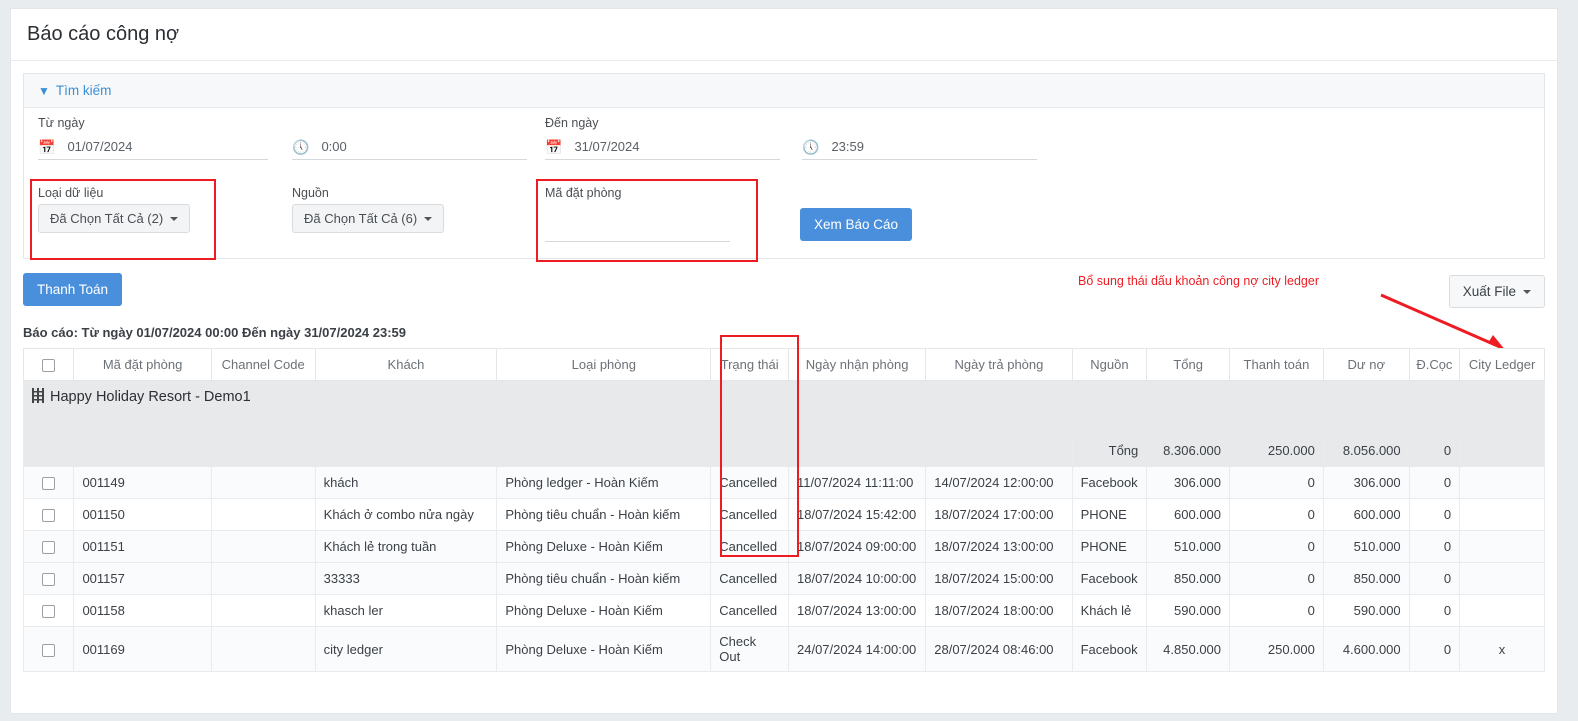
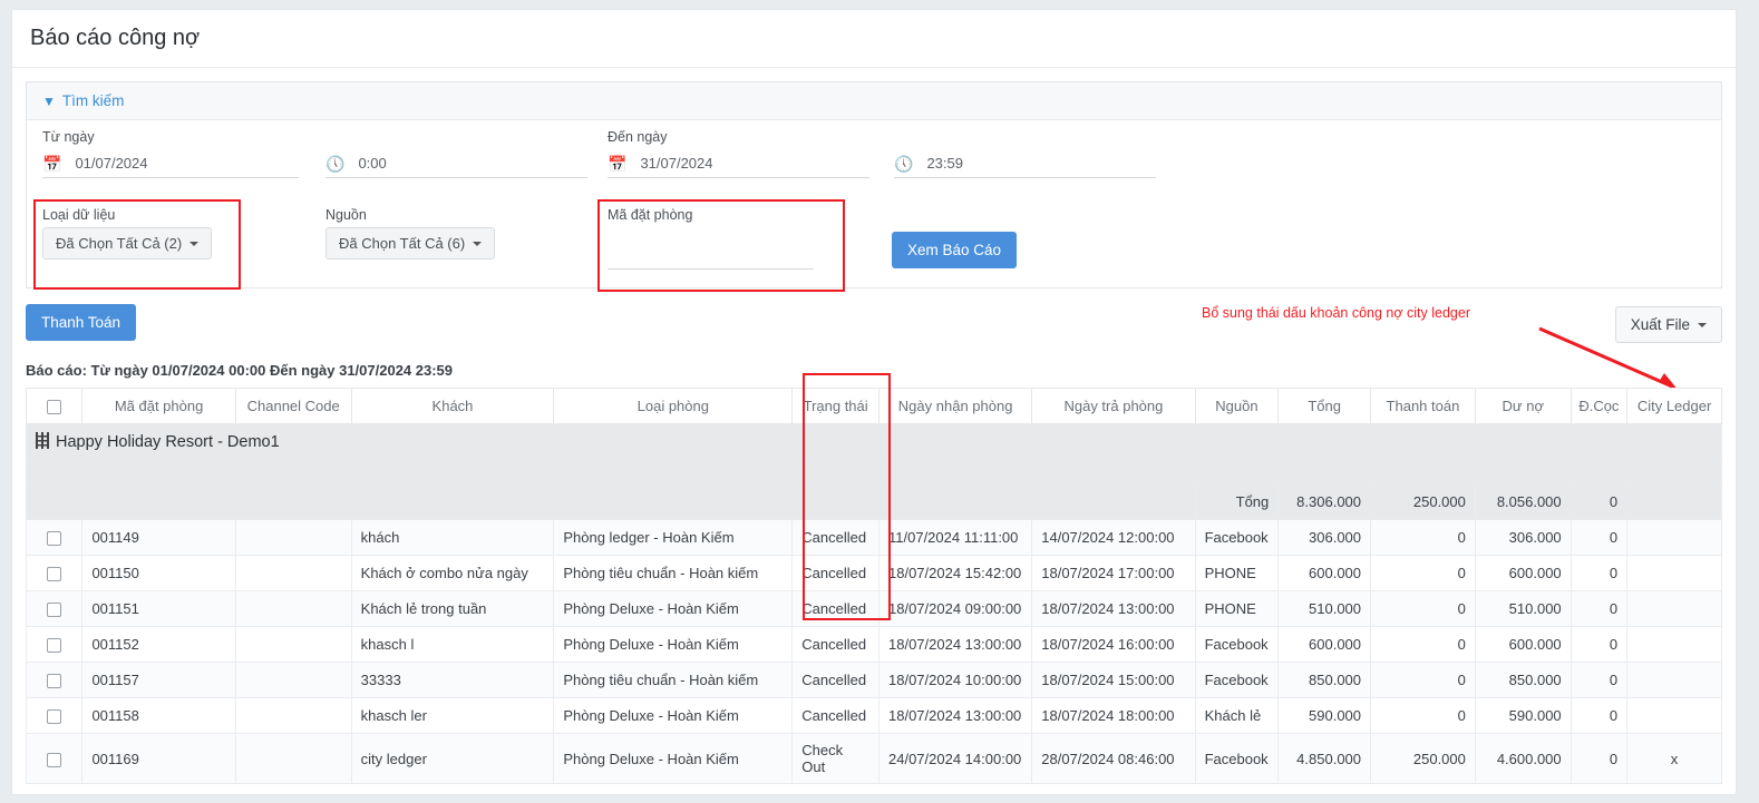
  Báo cáo công nợ
  ▼ Tìm kiếm
  Từ ngày
  📅
  01/07/2024
  🕔
  0:00
  Đến ngày
  📅
  31/07/2024
  🕔
  23:59
  Loại dữ liệu
  Đã Chọn Tất Cả (2)
  Nguồn
  Đã Chọn Tất Cả (6)
  Mã đặt phòng
  Xem Báo Cáo
  Thanh Toán
  Bổ sung thái dấu khoản công nợ city ledger
  Xuất File
  Báo cáo: Từ ngày 01/07/2024 00:00 Đến ngày 31/07/2024 23:59
  	Mã đặt phòng	Channel Code	Khách	Loại phòng	Trạng thái	Ngày nhận phòng	Ngày trả phòng	Nguồn	Tổng	Thanh toán	Dư nợ	Đ.Cọc	City Ledger
  Happy Holiday Resort - Demo1
  	Tổng	8.306.000	250.000	8.056.000	0
  	001149		khách	Phòng ledger - Hoàn Kiếm	Cancelled	11/07/2024 11:11:00	14/07/2024 12:00:00	Facebook	306.000	0	306.000	0
  	001150		Khách ở combo nửa ngày	Phòng tiêu chuẩn - Hoàn kiếm	Cancelled	18/07/2024 15:42:00	18/07/2024 17:00:00	PHONE	600.000	0	600.000	0
  	001151		Khách lẻ trong tuần	Phòng Deluxe - Hoàn Kiếm	Cancelled	18/07/2024 09:00:00	18/07/2024 13:00:00	PHONE	510.000	0	510.000	0
+ 	001152		khasch l	Phòng Deluxe - Hoàn Kiếm	Cancelled	18/07/2024 13:00:00	18/07/2024 16:00:00	Facebook	600.000	0	600.000	0
  	001157		33333	Phòng tiêu chuẩn - Hoàn kiếm	Cancelled	18/07/2024 10:00:00	18/07/2024 15:00:00	Facebook	850.000	0	850.000	0
  	001158		khasch ler	Phòng Deluxe - Hoàn Kiếm	Cancelled	18/07/2024 13:00:00	18/07/2024 18:00:00	Khách lẻ	590.000	0	590.000	0
  	001169		city ledger	Phòng Deluxe - Hoàn Kiếm	Check Out	24/07/2024 14:00:00	28/07/2024 08:46:00	Facebook	4.850.000	250.000	4.600.000	0	x
